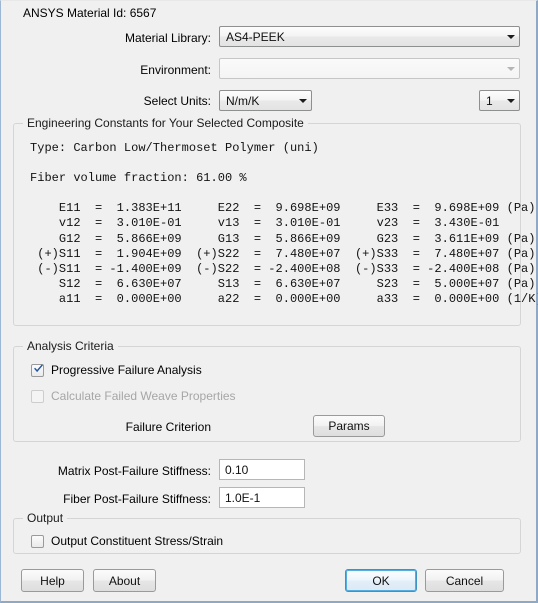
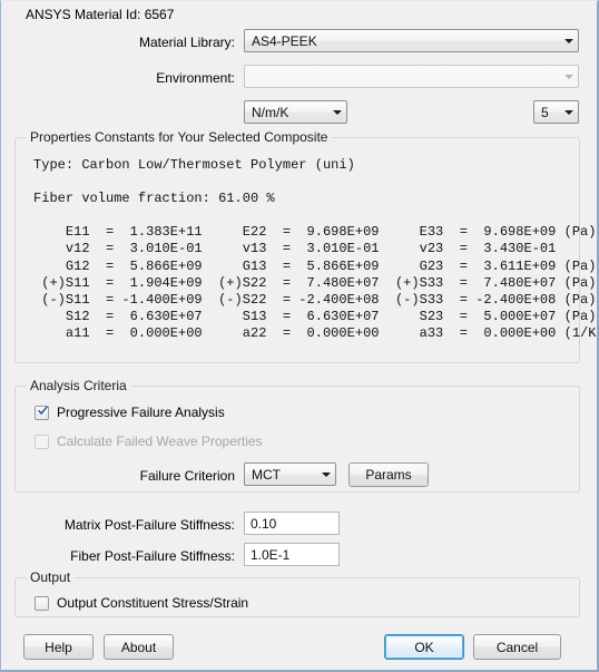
  ANSYS Material Id: 6567
  Material Library:
  AS4-PEEK
  Environment:
- Select Units:
  N/m/K
- 1
+ 5
- Engineering Constants for Your Selected Composite
+ Properties Constants for Your Selected Composite
  Type: Carbon Low/Thermoset Polymer (uni)
  Fiber volume fraction: 61.00 %
  E11 = 1.383E+11 E22 = 9.698E+09 E33 = 9.698E+09 (Pa)
  v12 = 3.010E-01 v13 = 3.010E-01 v23 = 3.430E-01
  G12 = 5.866E+09 G13 = 5.866E+09 G23 = 3.611E+09 (Pa)
  (+)S11 = 1.904E+09 (+)S22 = 7.480E+07 (+)S33 = 7.480E+07 (Pa)
  (-)S11 = -1.400E+09 (-)S22 = -2.400E+08 (-)S33 = -2.400E+08 (Pa)
  S12 = 6.630E+07 S13 = 6.630E+07 S23 = 5.000E+07 (Pa)
  a11 = 0.000E+00 a22 = 0.000E+00 a33 = 0.000E+00 (1/K
  Analysis Criteria
  Progressive Failure Analysis
  Calculate Failed Weave Properties
  Failure Criterion
+ MCT
  Params
  Matrix Post-Failure Stiffness:
  0.10
  Fiber Post-Failure Stiffness:
  1.0E-1
  Output
  Output Constituent Stress/Strain
  Help
  About
  OK
  Cancel
